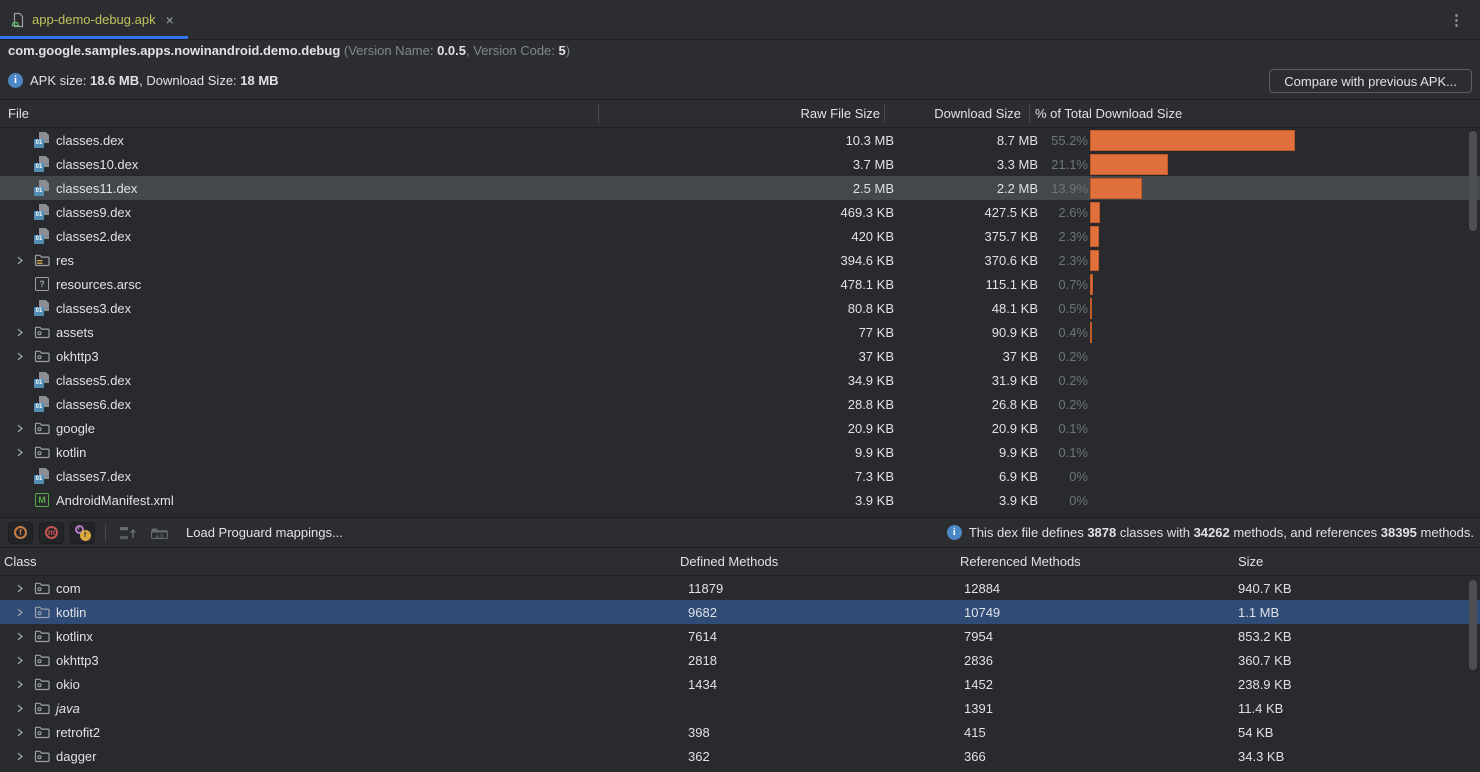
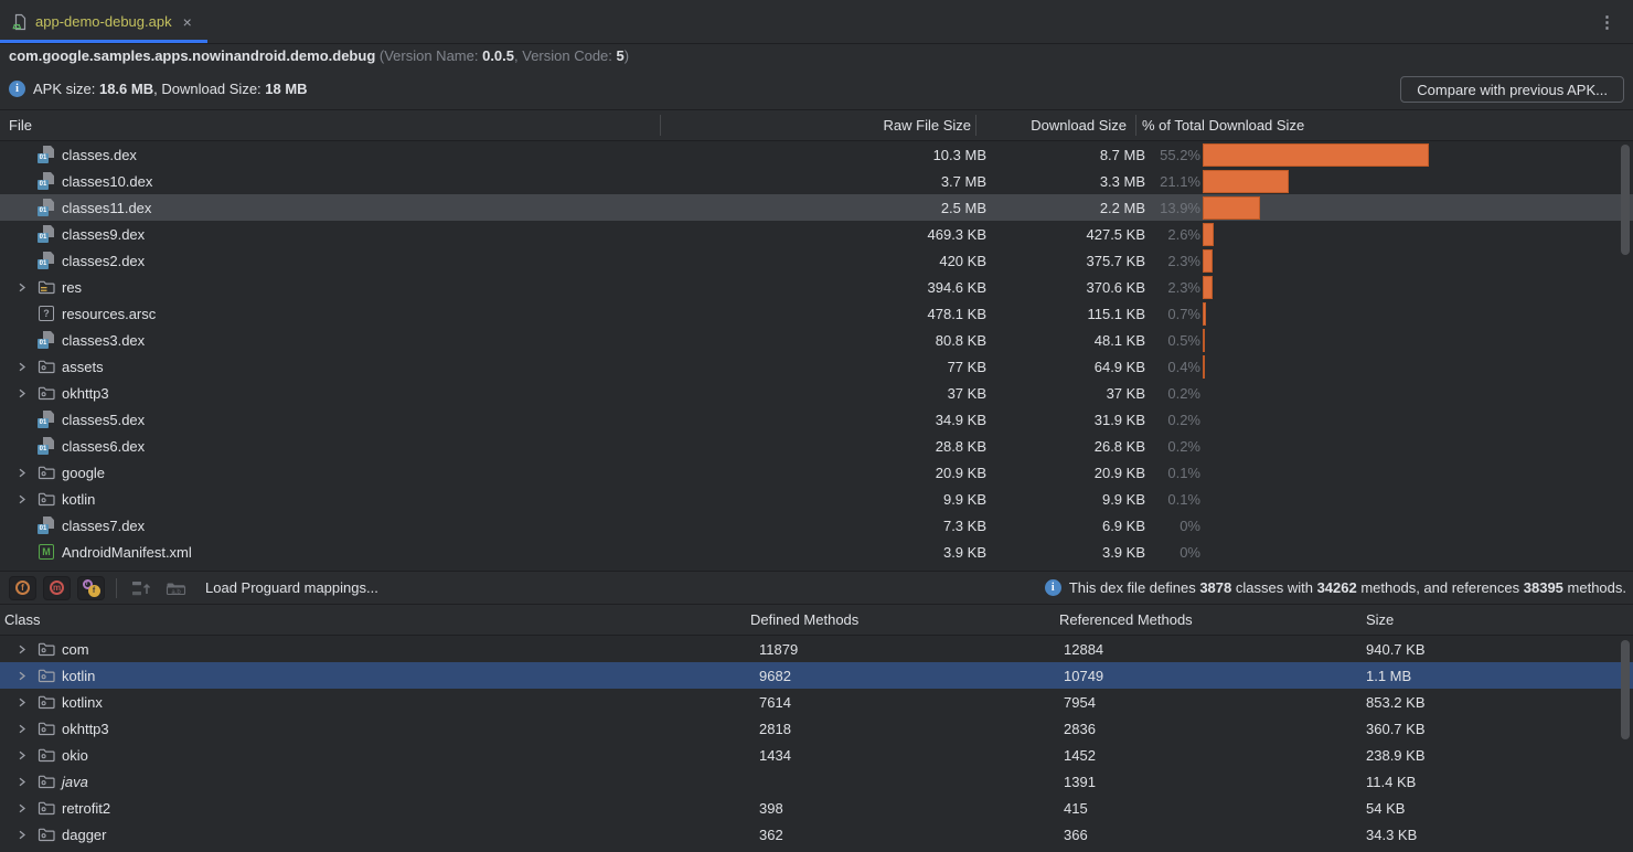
  app-demo-debug.apk
  ×
  ⋮
  com.google.samples.apps.nowinandroid.demo.debug (Version Name: 0.0.5, Version Code: 5)
  i
  APK size: 18.6 MB, Download Size: 18 MB
  Compare with previous APK...
  File
  Raw File Size
  Download Size
  % of Total Download Size
  classes.dex
  10.3 MB
  8.7 MB
  55.2%
  classes10.dex
  3.7 MB
  3.3 MB
  21.1%
  classes11.dex
  2.5 MB
  2.2 MB
  13.9%
  classes9.dex
  469.3 KB
  427.5 KB
  2.6%
  classes2.dex
  420 KB
  375.7 KB
  2.3%
  res
  394.6 KB
  370.6 KB
  2.3%
  ?
  resources.arsc
  478.1 KB
  115.1 KB
  0.7%
  classes3.dex
  80.8 KB
  48.1 KB
  0.5%
  assets
  77 KB
- 90.9 KB
+ 64.9 KB
  0.4%
  okhttp3
  37 KB
  37 KB
  0.2%
  classes5.dex
  34.9 KB
  31.9 KB
  0.2%
  classes6.dex
  28.8 KB
  26.8 KB
  0.2%
  google
  20.9 KB
  20.9 KB
  0.1%
  kotlin
  9.9 KB
  9.9 KB
  0.1%
  classes7.dex
  7.3 KB
  6.9 KB
  0%
  M
  AndroidManifest.xml
  3.9 KB
  3.9 KB
  0%
  f
  m
  Load Proguard mappings...
  i
  This dex file defines 3878 classes with 34262 methods, and references 38395 methods.
  Class
  Defined Methods
  Referenced Methods
  Size
  com
  11879
  12884
  940.7 KB
  kotlin
  9682
  10749
  1.1 MB
  kotlinx
  7614
  7954
  853.2 KB
  okhttp3
  2818
  2836
  360.7 KB
  okio
  1434
  1452
  238.9 KB
  java
  1391
  11.4 KB
  retrofit2
  398
  415
  54 KB
  dagger
  362
  366
  34.3 KB
